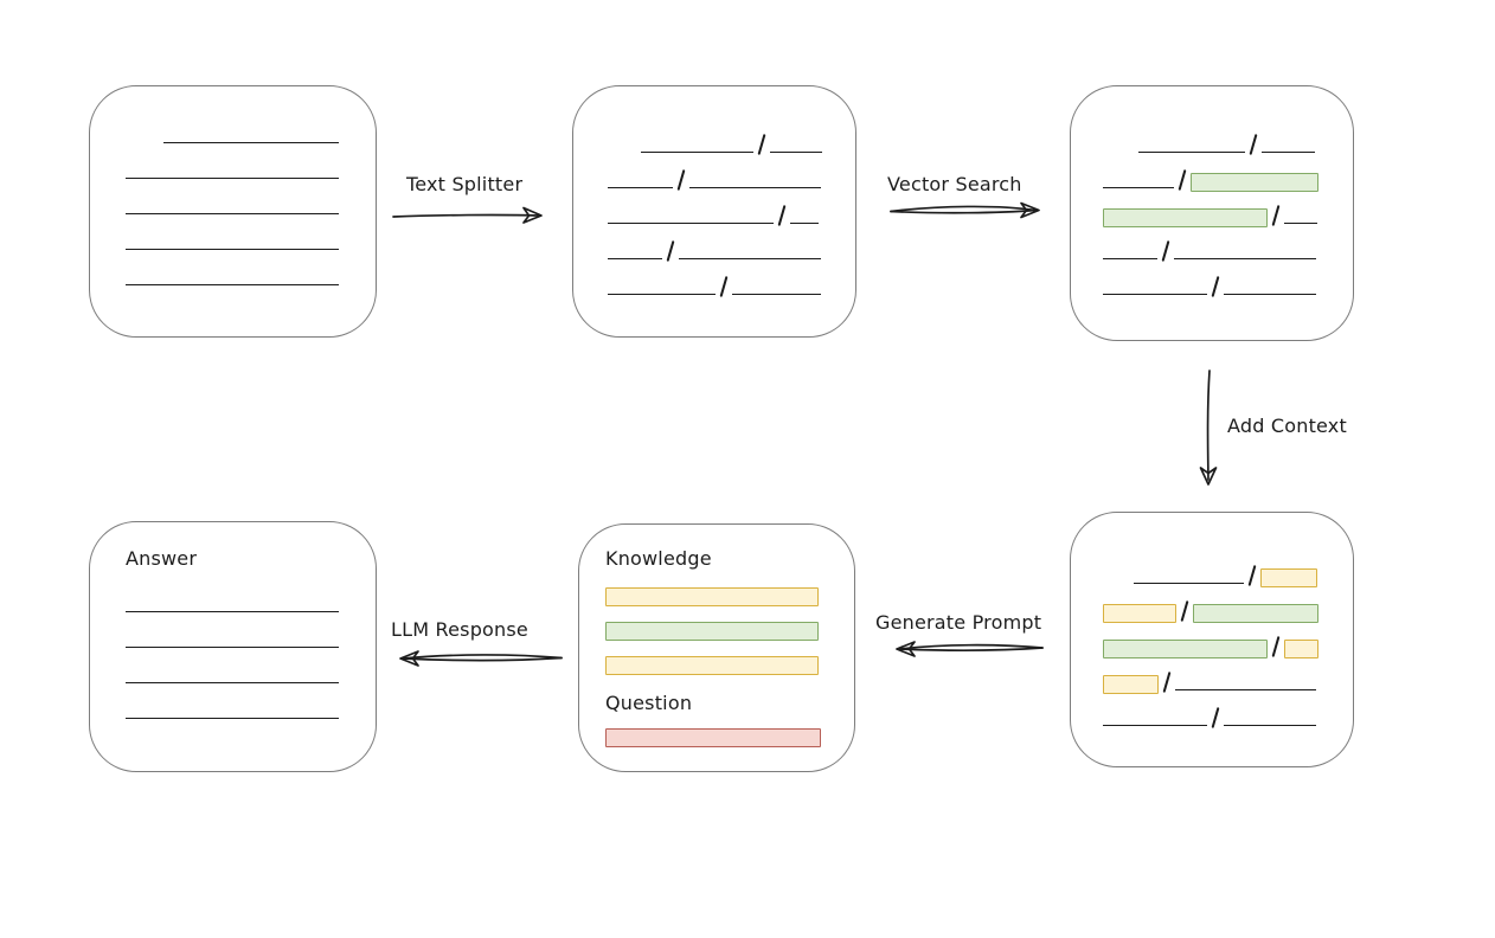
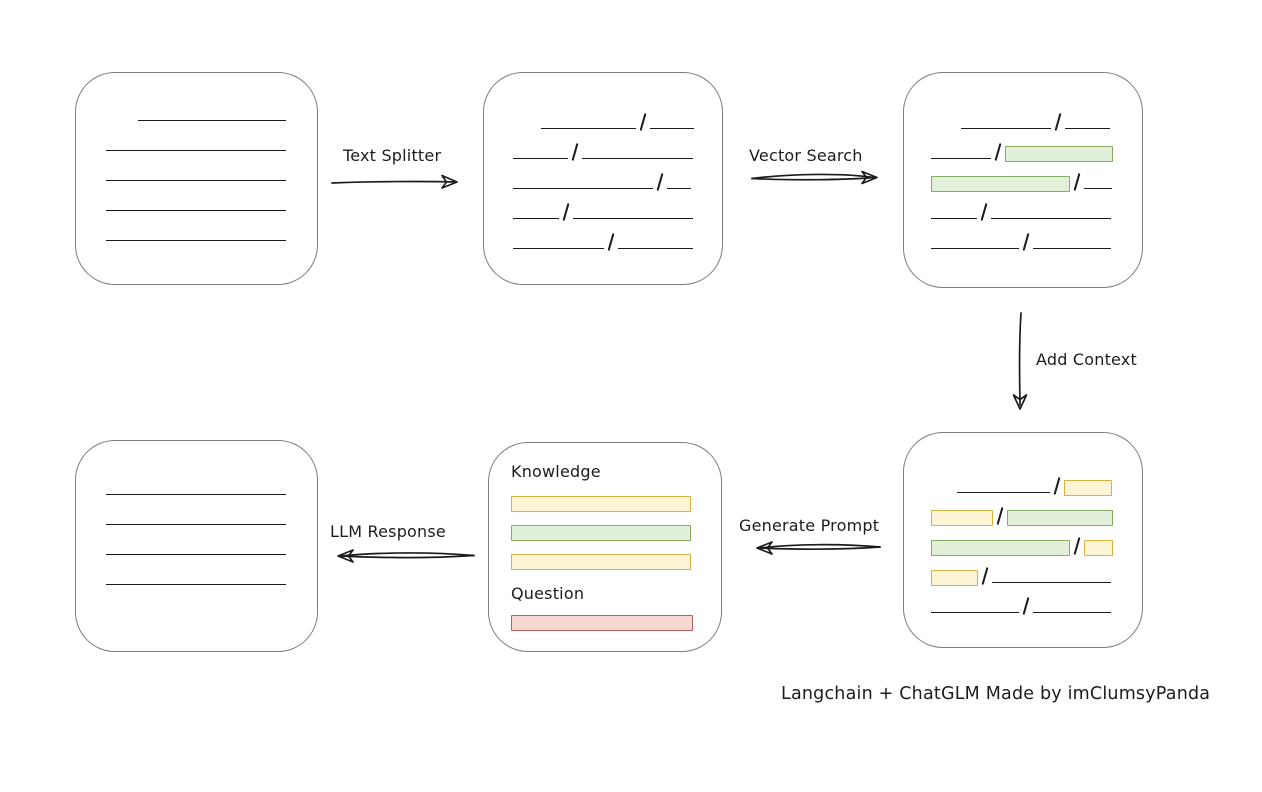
  Knowledge
  Question
- Answer
  Text Splitter
  Vector Search
  Add Context
  Generate Prompt
  LLM Response
+ Langchain + ChatGLM Made by imClumsyPanda
